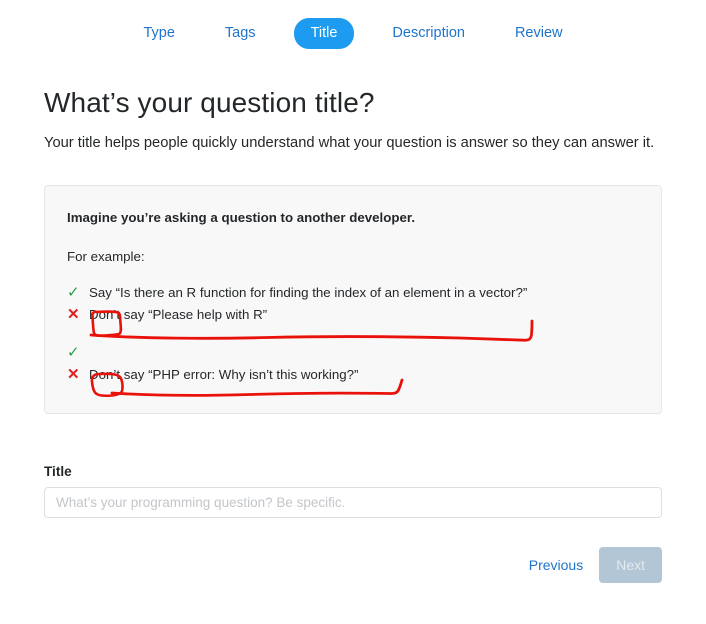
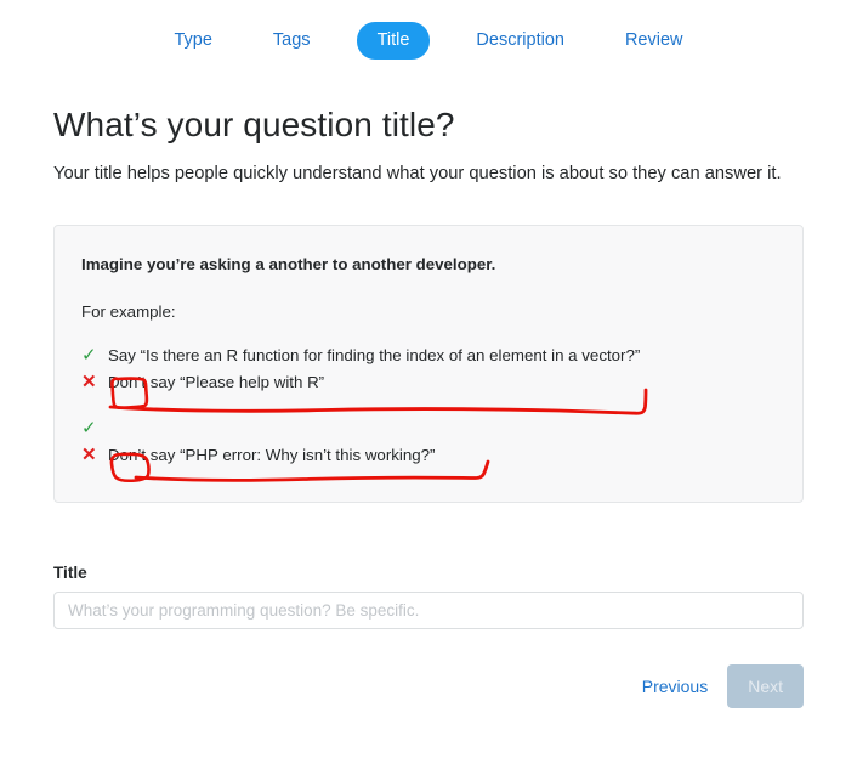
  Type
  Tags
  Title
  Description
  Review
  What’s your question title?
- Your title helps people quickly understand what your question is answer so they can answer it.
+ Your title helps people quickly understand what your question is about so they can answer it.
- Imagine you’re asking a question to another developer.
+ Imagine you’re asking a another to another developer.
  For example:
  ✓
  Say “Is there an R function for finding the index of an element in a vector?”
  ✕
  on’ say “Please help with R”
  ✓
  ✕
  say “PHP error: Why isn’t this working?”
  Title
  What’s your programming question? Be specific.
  Previous
  Next
